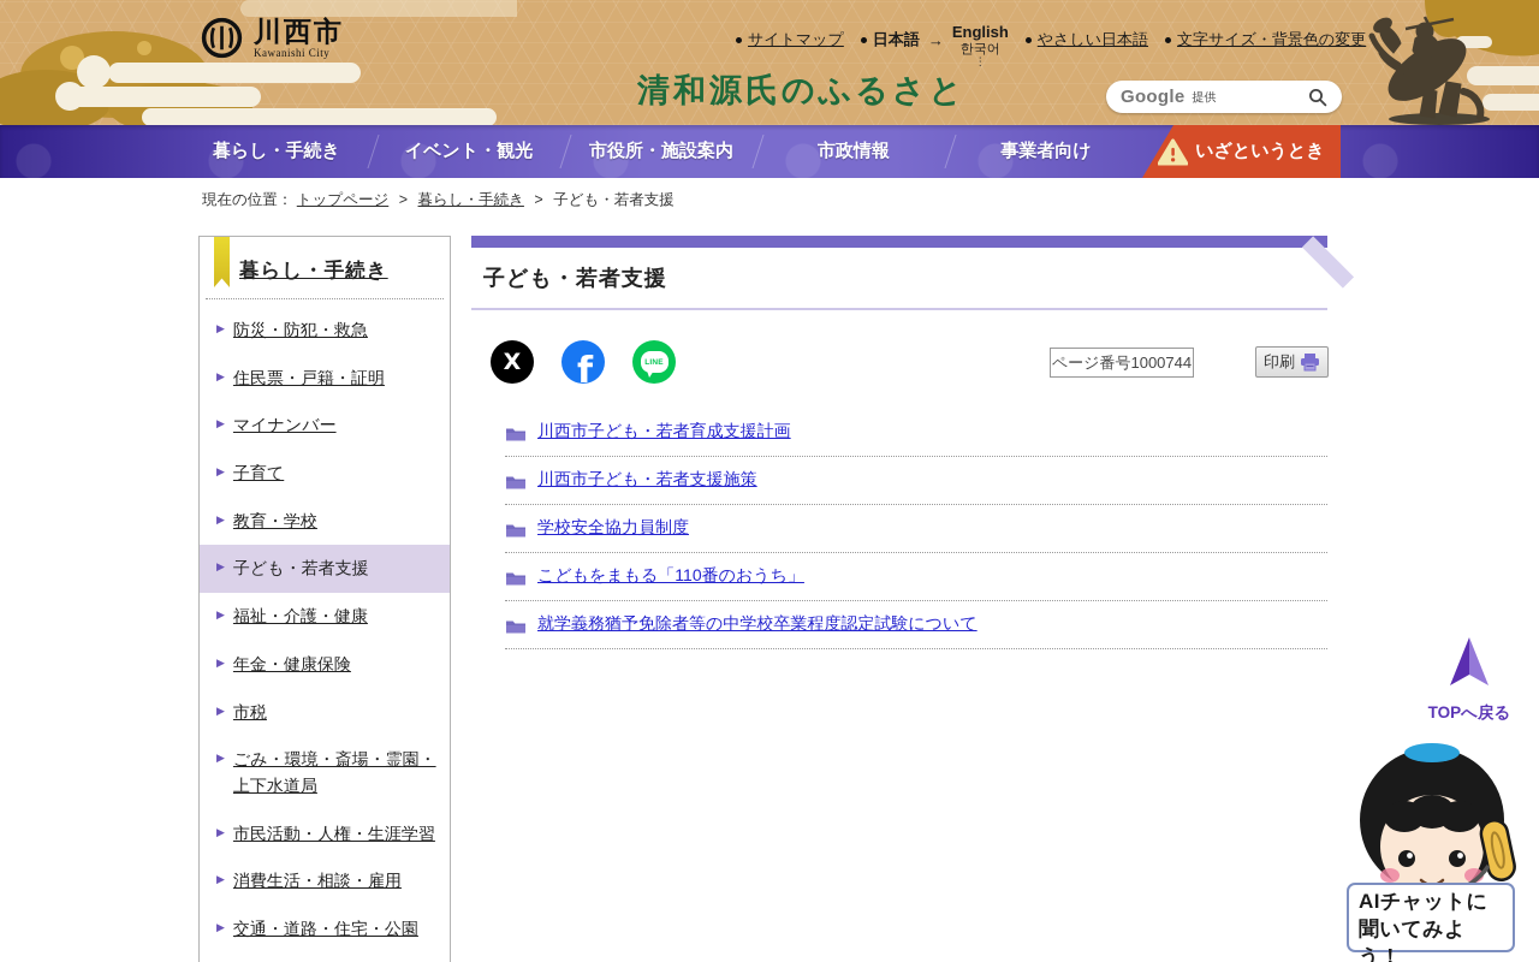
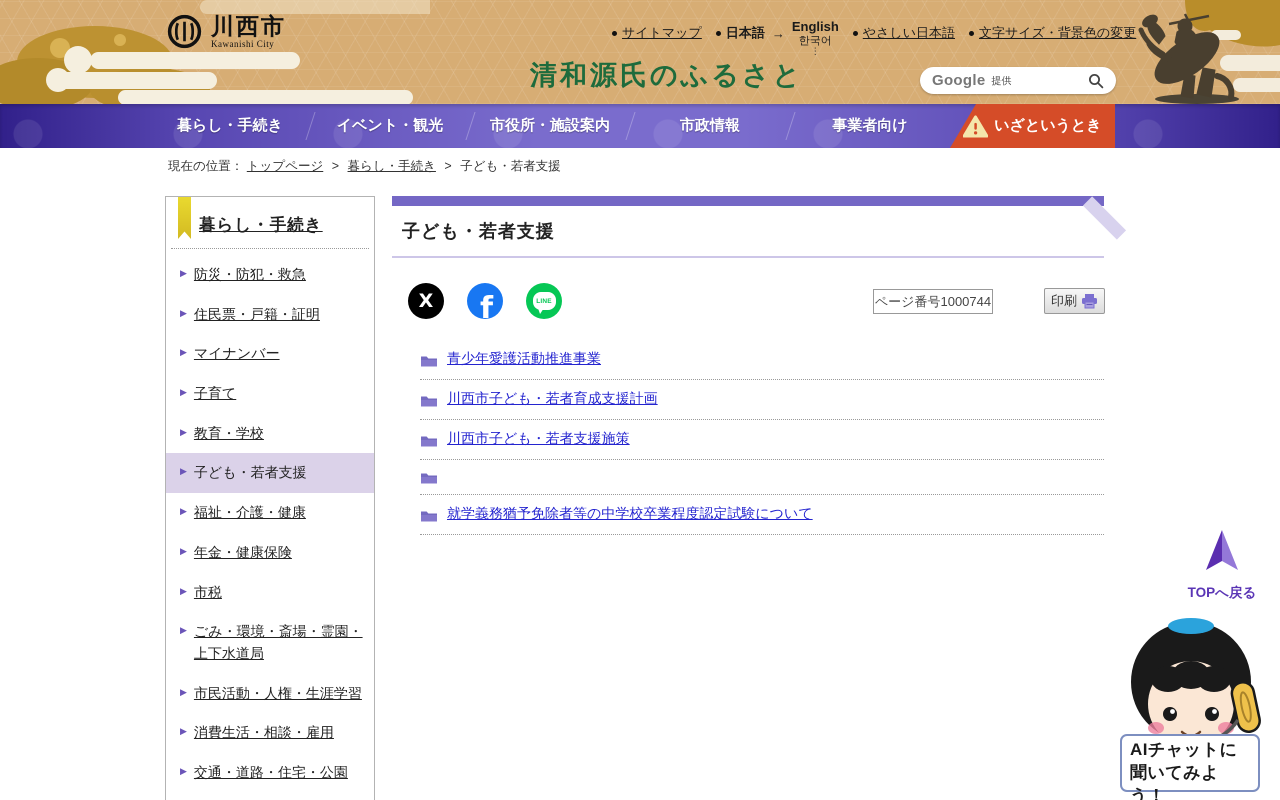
  川西市
  Kawanishi City
  サイトマップ
  日本語
  →
  English
  한국어
  ⋮
  やさしい日本語
  文字サイズ・背景色の変更
  清和源氏のふるさと
  Google
  提供
  暮らし・手続き
  イベント・観光
  市役所・施設案内
  市政情報
  事業者向け
  いざというとき
  現在の位置： トップページ > 暮らし・手続き > 子ども・若者支援
  暮らし・手続き
  ▶
  防災・防犯・救急
  ▶
  住民票・戸籍・証明
  ▶
  マイナンバー
  ▶
  子育て
  ▶
  教育・学校
  ▶
  子ども・若者支援
  ▶
  福祉・介護・健康
  ▶
  年金・健康保険
  ▶
  市税
  ▶
  ごみ・環境・斎場・霊園・上下水道局
  ▶
  市民活動・人権・生涯学習
  ▶
  消費生活・相談・雇用
  ▶
  交通・道路・住宅・公園
  子ども・若者支援
  X
  f
  ページ番号1000744
  印刷
+ 青少年愛護活動推進事業
  川西市子ども・若者育成支援計画
  川西市子ども・若者支援施策
- 学校安全協力員制度
- こどもをまもる「110番のおうち」
  就学義務猶予免除者等の中学校卒業程度認定試験について
  TOPへ戻る
  AIチャットに
  聞いてみよう！
